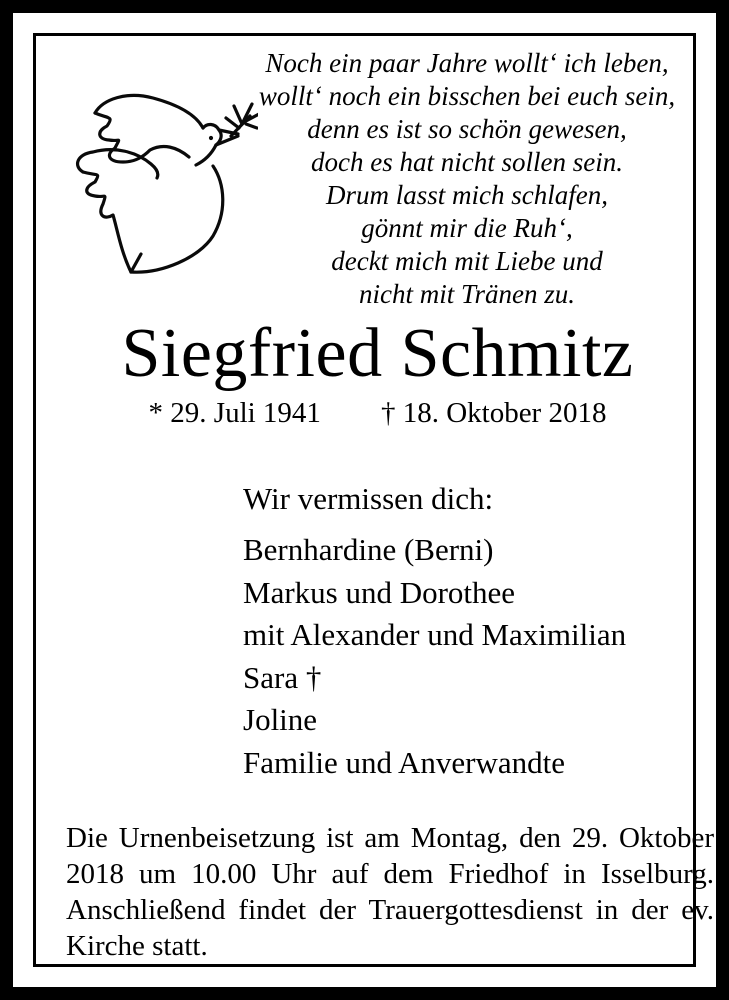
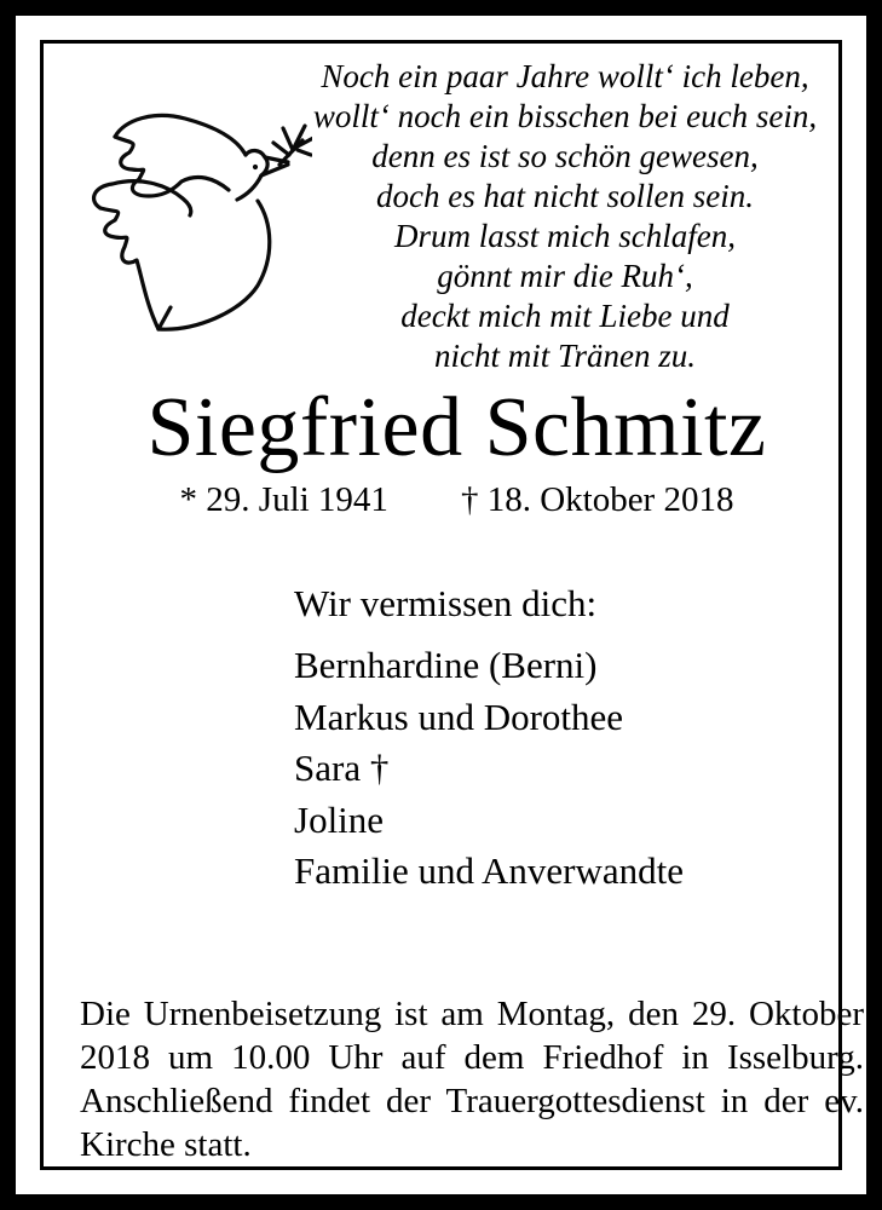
  Noch ein paar Jahre wollt‘ ich leben,
  wollt‘ noch ein bisschen bei euch sein,
  denn es ist so schön gewesen,
  doch es hat nicht sollen sein.
  Drum lasst mich schlafen,
  gönnt mir die Ruh‘,
  deckt mich mit Liebe und
  nicht mit Tränen zu.
  Siegfried Schmitz
  * 29. Juli 1941
  † 18. Oktober 2018
  Wir vermissen dich:
  Bernhardine (Berni)
  Markus und Dorothee
- mit Alexander und Maximilian
  Sara †
  Joline
  Familie und Anverwandte
  Die Urnenbeisetzung ist am Montag, den 29. Oktober 2018 um 10.00 Uhr auf dem Friedhof in Isselburg. Anschließend findet der Trauergottesdienst in der ev. Kirche statt.
